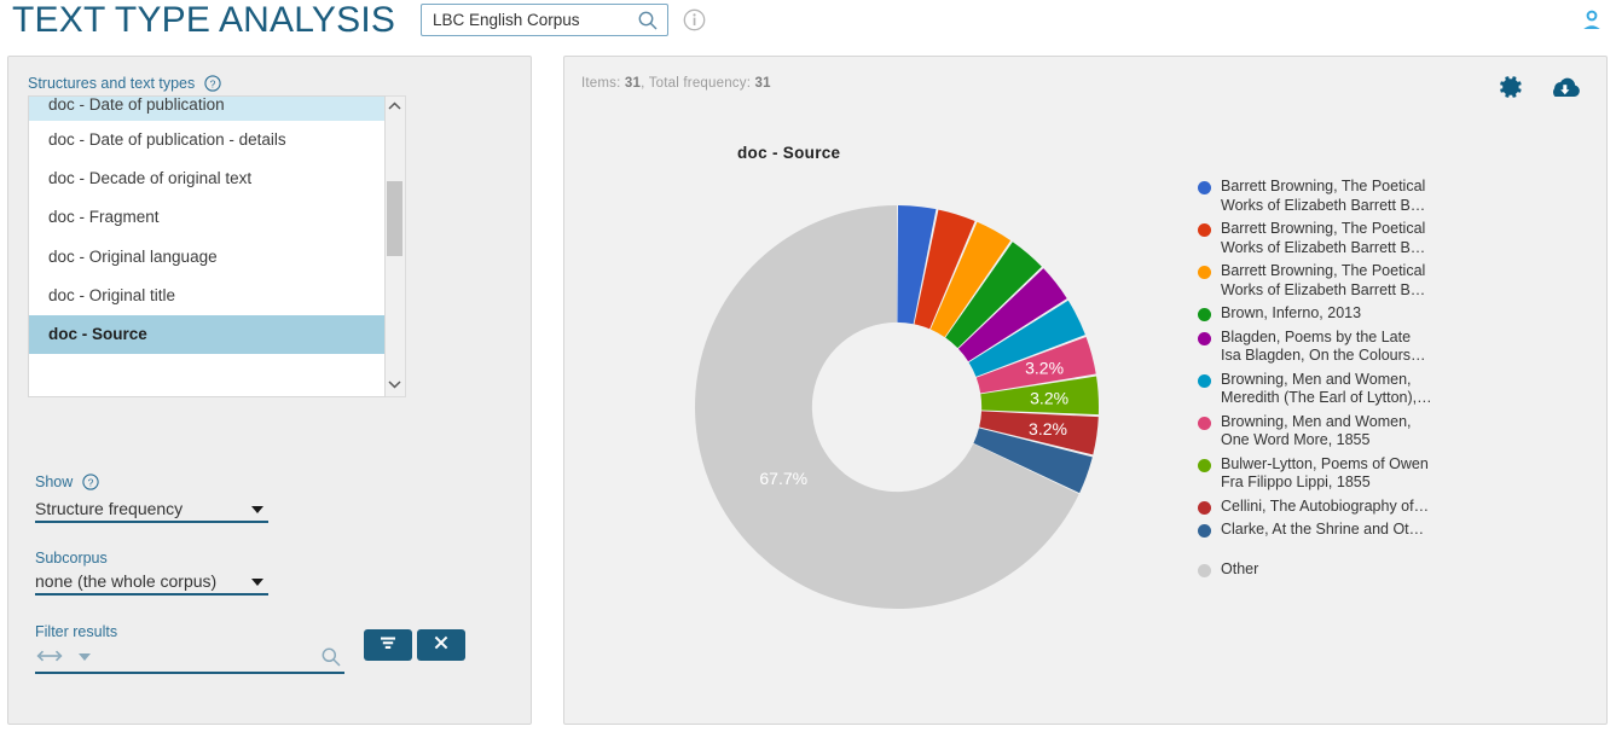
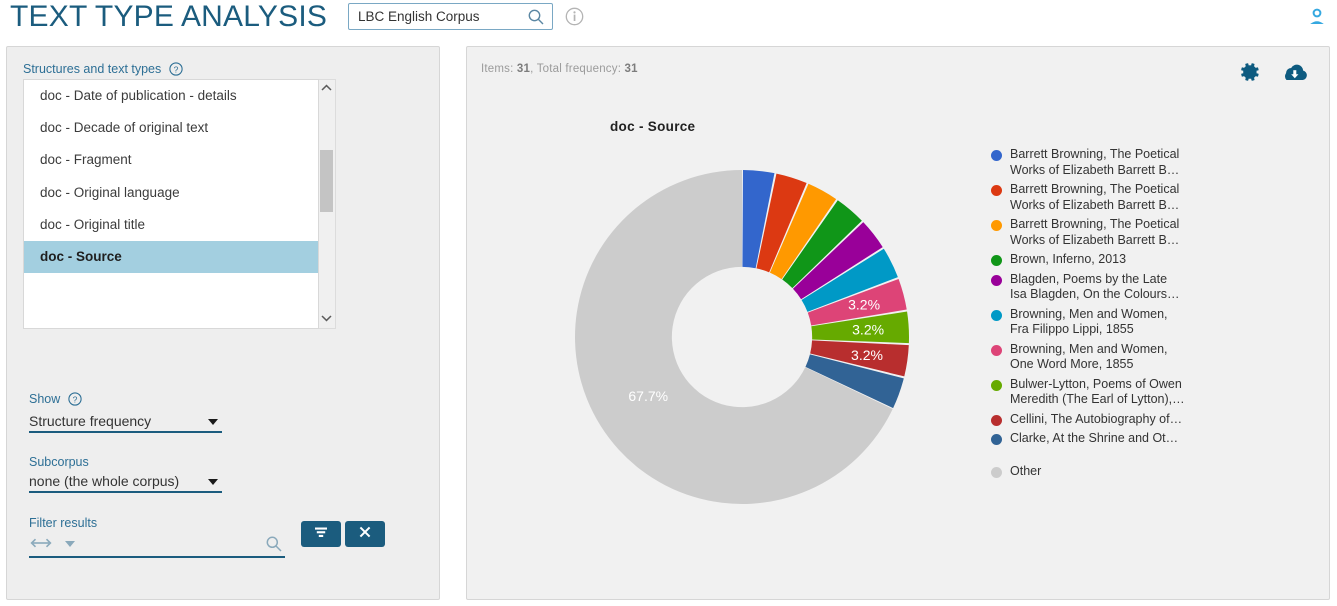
  TEXT TYPE ANALYSIS
  LBC English Corpus
  Structures and text types
  ?
- doc - Date of publication
  doc - Date of publication - details
  doc - Decade of original text
  doc - Fragment
  doc - Original language
  doc - Original title
  doc - Source
  Show
  ?
  Structure frequency
  Subcorpus
  none (the whole corpus)
  Filter results
  Items: 31, Total frequency: 31
  doc - Source
  3.2%
  3.2%
  3.2%
  67.7%
  Barrett Browning, The Poetical
  Works of Elizabeth Barrett B…
  Barrett Browning, The Poetical
  Works of Elizabeth Barrett B…
  Barrett Browning, The Poetical
  Works of Elizabeth Barrett B…
  Brown, Inferno, 2013
  Blagden, Poems by the Late
  Isa Blagden, On the Colours…
  Browning, Men and Women,
- Meredith (The Earl of Lytton),…
+ Fra Filippo Lippi, 1855
  Browning, Men and Women,
  One Word More, 1855
  Bulwer-Lytton, Poems of Owen
- Fra Filippo Lippi, 1855
+ Meredith (The Earl of Lytton),…
  Cellini, The Autobiography of…
  Clarke, At the Shrine and Ot…
  Other
